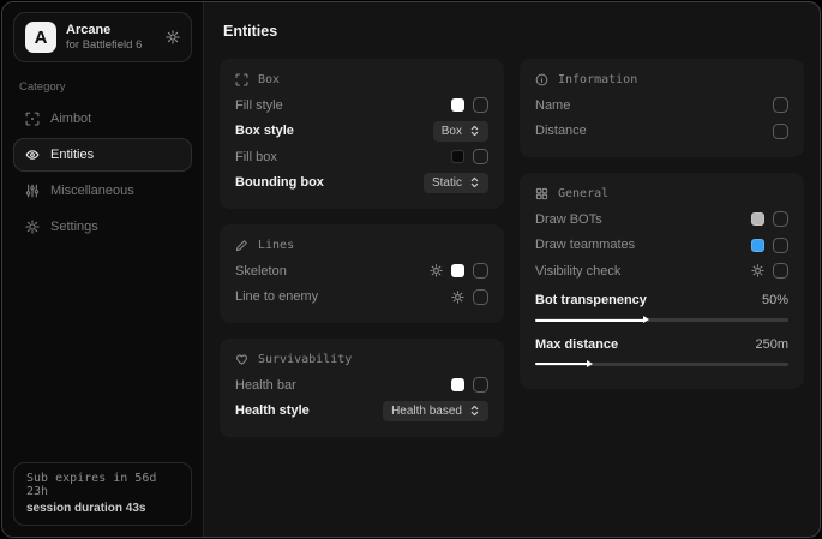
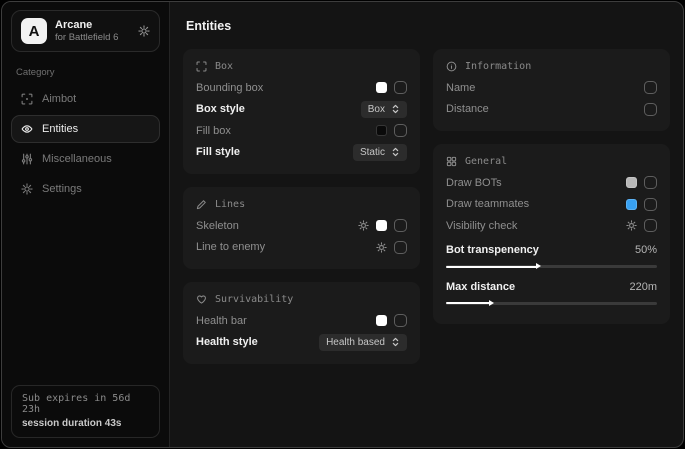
  A
  Arcane
  for Battlefield 6
  Category
  Aimbot
  Entities
  Miscellaneous
  Settings
  Sub expires in 56d 23h
  session duration 43s
  Entities
  Box
- Fill style
+ Bounding box
  Box style
  Box
  Fill box
- Bounding box
+ Fill style
  Static
  Lines
  Skeleton
  Line to enemy
  Survivability
  Health bar
  Health style
  Health based
  Information
  Name
  Distance
  General
  Draw BOTs
  Draw teammates
  Visibility check
  Bot transpenency
  50%
  Max distance
- 250m
+ 220m
